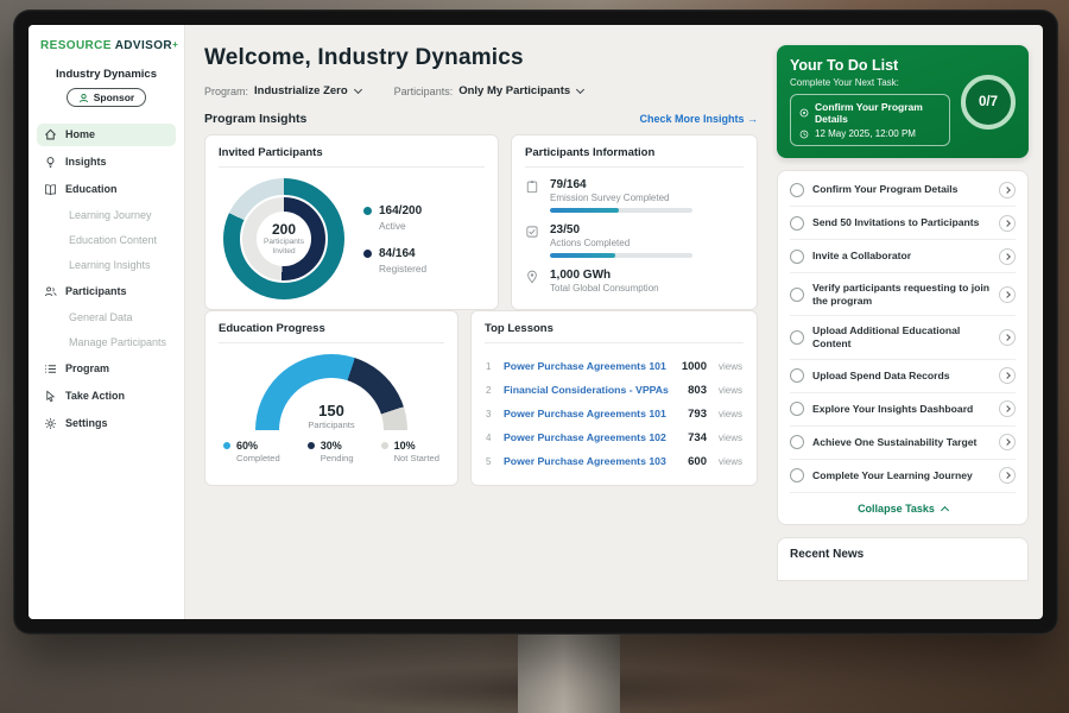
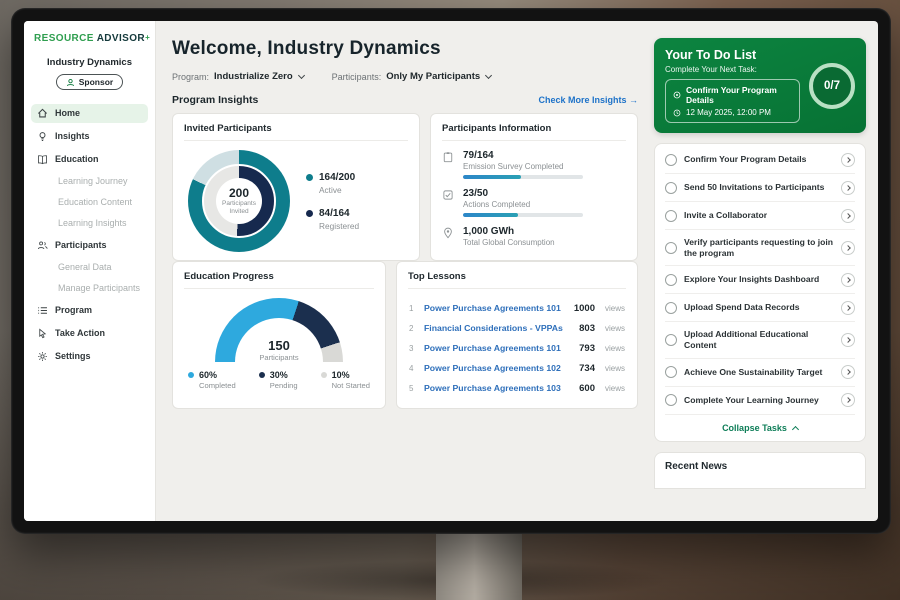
  RESOURCE ADVISOR+
  Industry Dynamics
  Sponsor
  Home
  Insights
  Education
  Learning Journey
  Education Content
  Learning Insights
  Participants
  General Data
  Manage Participants
  Program
  Take Action
  Settings
  Welcome, Industry Dynamics
  Program:
  Industrialize Zero
  Participants:
  Only My Participants
  Program Insights
  Check More Insights →
  Invited Participants
  200
  164/200
  Active
  84/164
  Registered
  Participants Information
  79/164
  Emission Survey Completed
  23/50
  Actions Completed
  1,000 GWh
  Total Global Consumption
  Education Progress
  150
  Participants
  60%
  Completed
  30%
  Pending
  10%
  Not Started
  Top Lessons
  1
  Power Purchase Agreements 101
  1000
  views
  2
  Financial Considerations - VPPAs
  803
  views
  3
  Power Purchase Agreements 101
  793
  views
  4
  Power Purchase Agreements 102
  734
  views
  5
  Power Purchase Agreements 103
  600
  views
  Your To Do List
  Complete Your Next Task:
  Confirm Your Program Details
  12 May 2025, 12:00 PM
  0/7
  Confirm Your Program Details
  Send 50 Invitations to Participants
  Invite a Collaborator
  Verify participants requesting to join the program
- Upload Additional Educational Content
+ Explore Your Insights Dashboard
  Upload Spend Data Records
- Explore Your Insights Dashboard
+ Upload Additional Educational Content
  Achieve One Sustainability Target
  Complete Your Learning Journey
  Collapse Tasks
  Recent News
